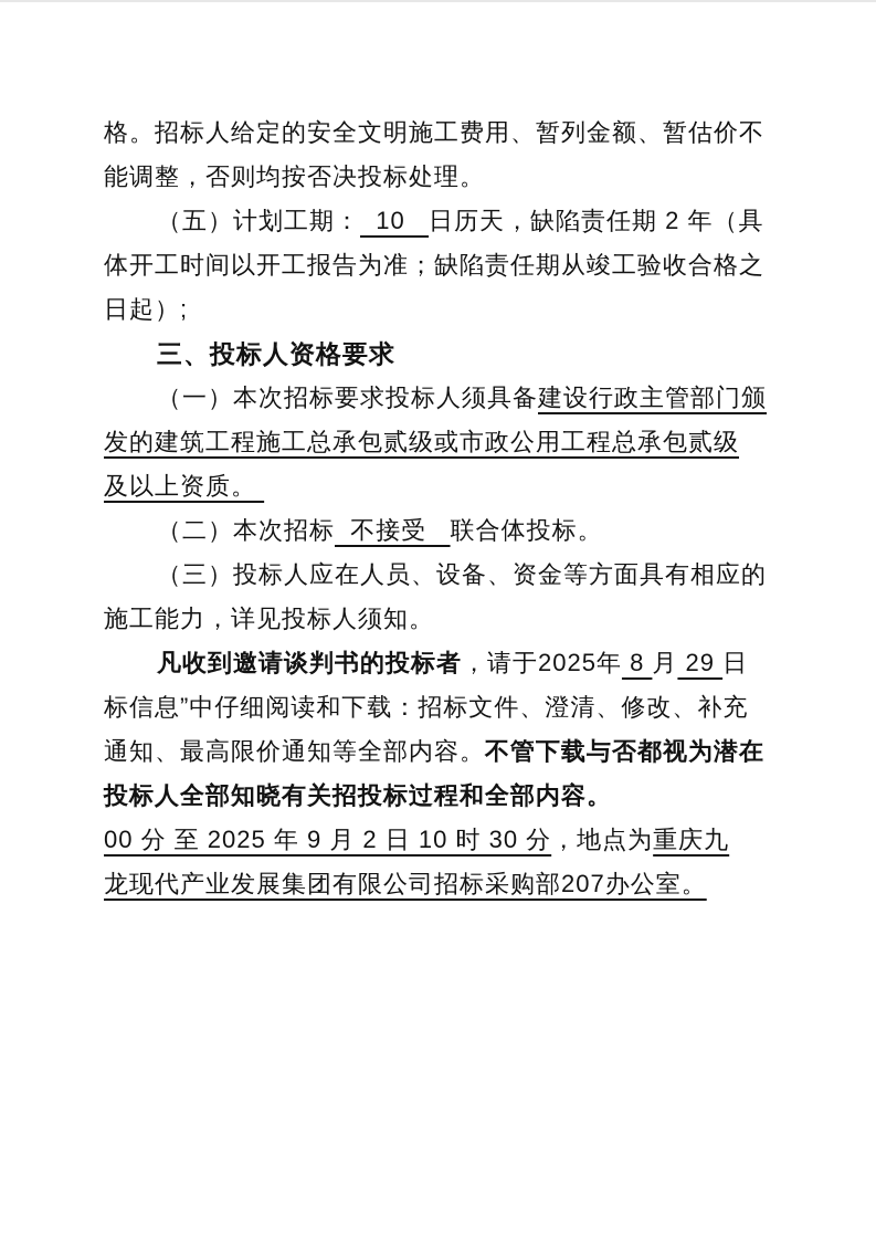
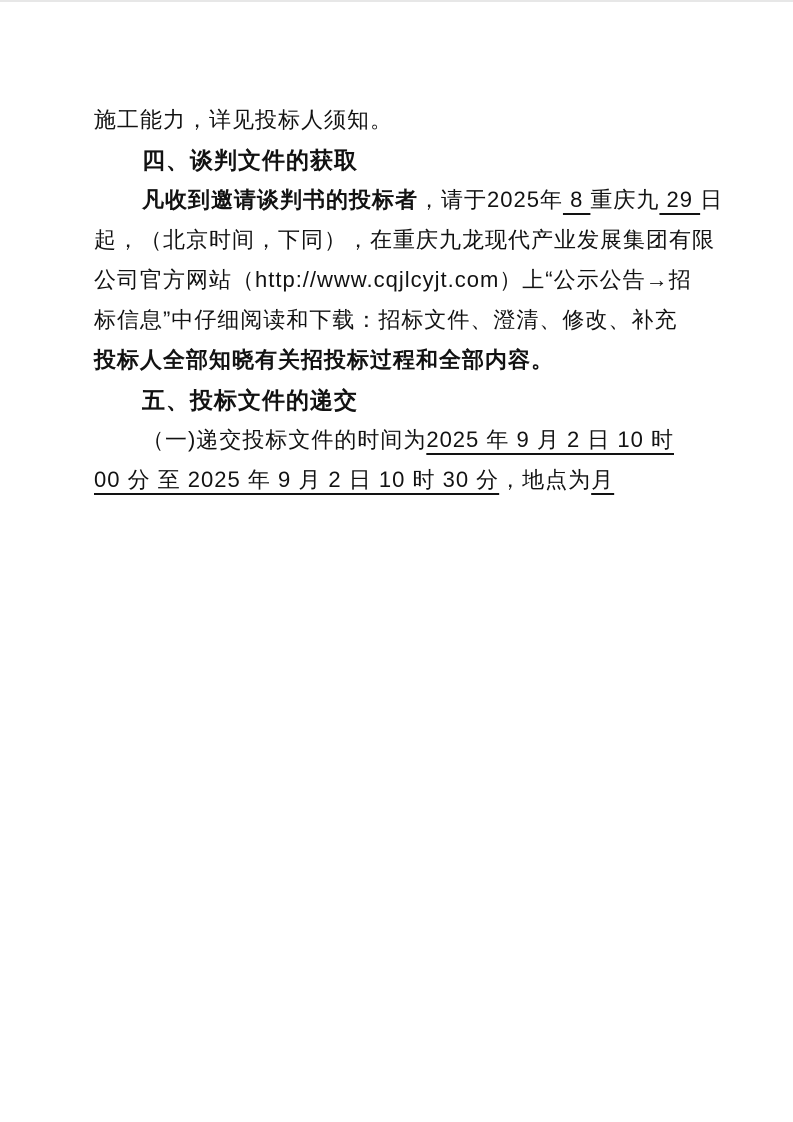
- 格。招标人给定的安全文明施工费用、暂列金额、暂估价不
- 能调整，否则均按否决投标处理。
- （五）计划工期： 10 日历天，缺陷责任期 2 年（具
- 体开工时间以开工报告为准；缺陷责任期从竣工验收合格之
- 日起）;
- 三、投标人资格要求
- （一）本次招标要求投标人须具备建设行政主管部门颁
- 发的建筑工程施工总承包贰级或市政公用工程总承包贰级
- 及以上资质。
- （二）本次招标 不接受 联合体投标。
- （三）投标人应在人员、设备、资金等方面具有相应的
  施工能力，详见投标人须知。
+ 四、谈判文件的获取
- 凡收到邀请谈判书的投标者，请于2025年 8 月 29 日
+ 凡收到邀请谈判书的投标者，请于2025年 8 重庆九 29 日
+ 起，（北京时间，下同），在重庆九龙现代产业发展集团有限
+ 公司官方网站（http://www.cqjlcyjt.com）上“公示公告→招
  标信息”中仔细阅读和下载：招标文件、澄清、修改、补充
- 通知、最高限价通知等全部内容。不管下载与否都视为潜在
  投标人全部知晓有关招投标过程和全部内容。
+ 五、投标文件的递交
+ （一)递交投标文件的时间为2025 年 9 月 2 日 10 时
- 00 分 至 2025 年 9 月 2 日 10 时 30 分，地点为重庆九
+ 00 分 至 2025 年 9 月 2 日 10 时 30 分，地点为月
- 龙现代产业发展集团有限公司招标采购部207办公室。
